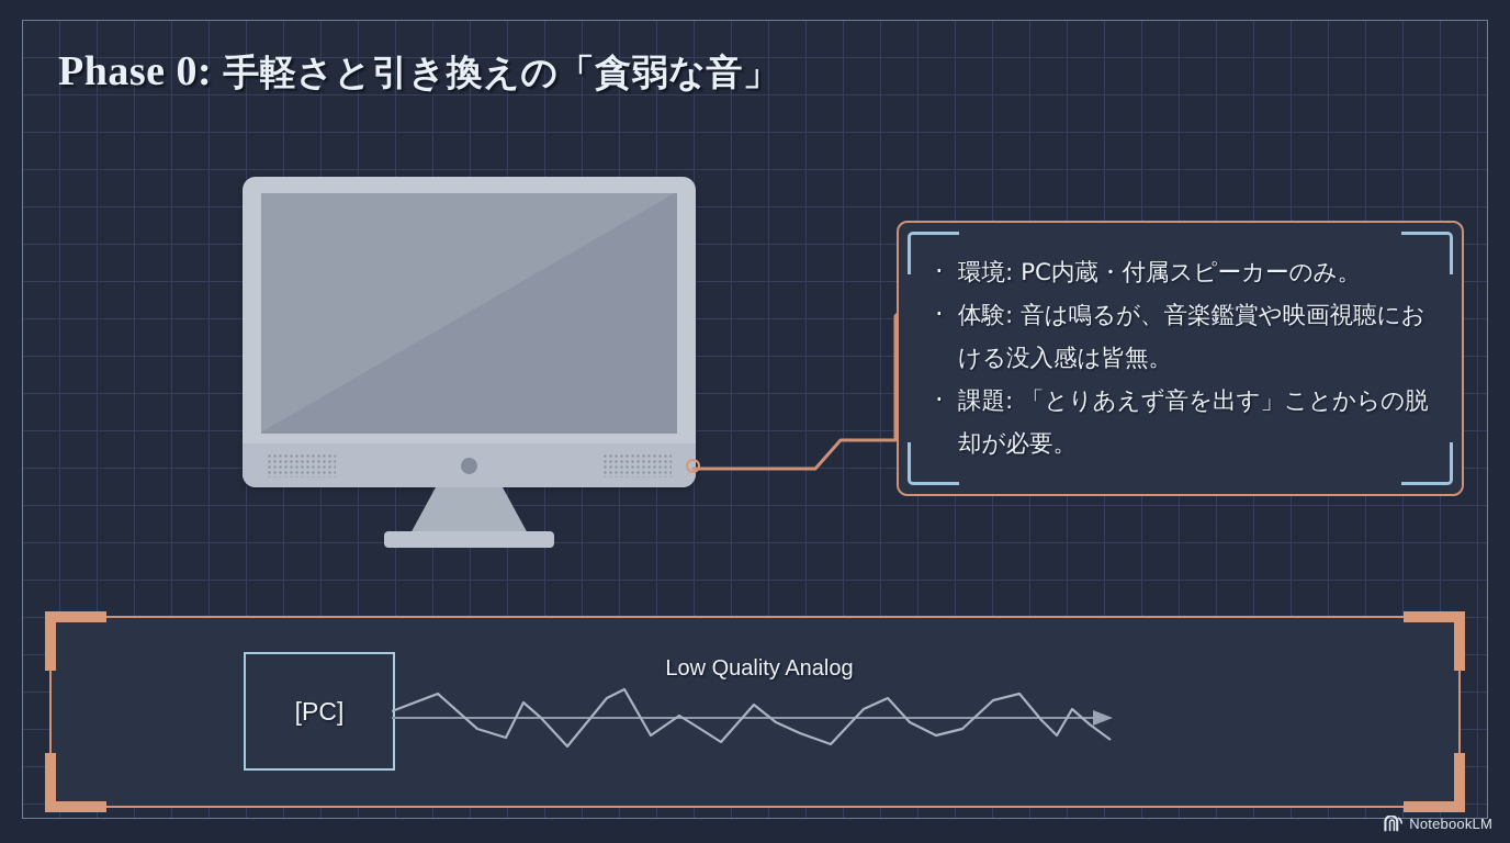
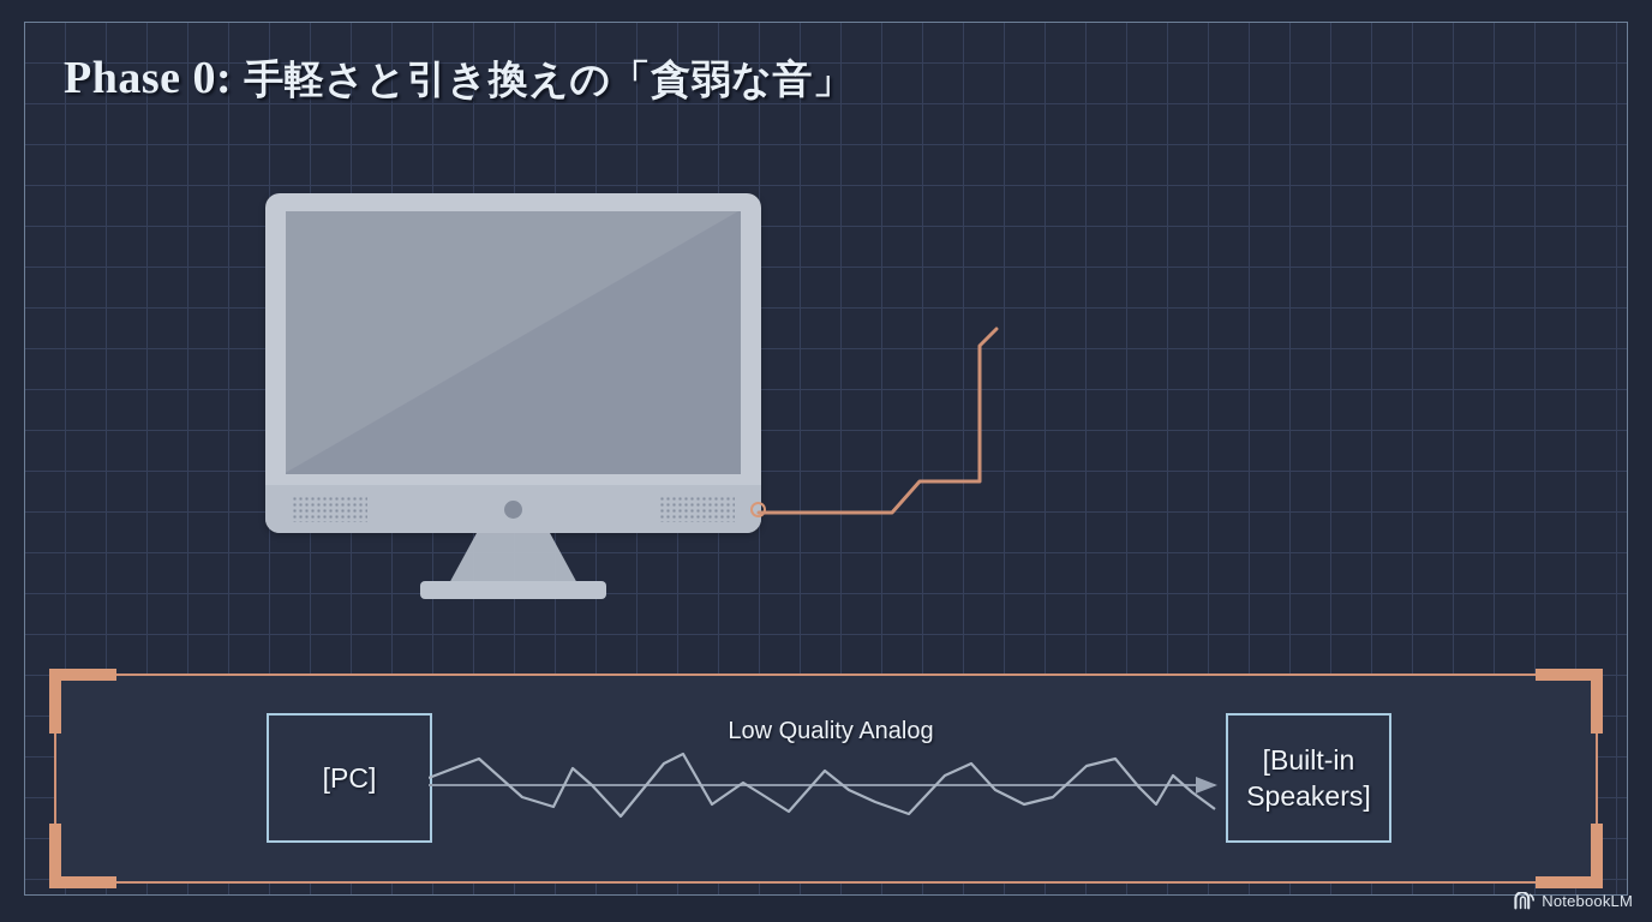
  Phase 0: 手軽さと引き換えの「貪弱な音」
- 環境: PC内蔵・付属スピーカーのみ。
- 体験: 音は鳴るが、音楽鑑賞や映画視聴における没入感は皆無。
- 課題: 「とりあえず音を出す」ことからの脱却が必要。
  [PC]
  Low Quality Analog
+ [Built-in
+ Speakers]
  NotebookLM
